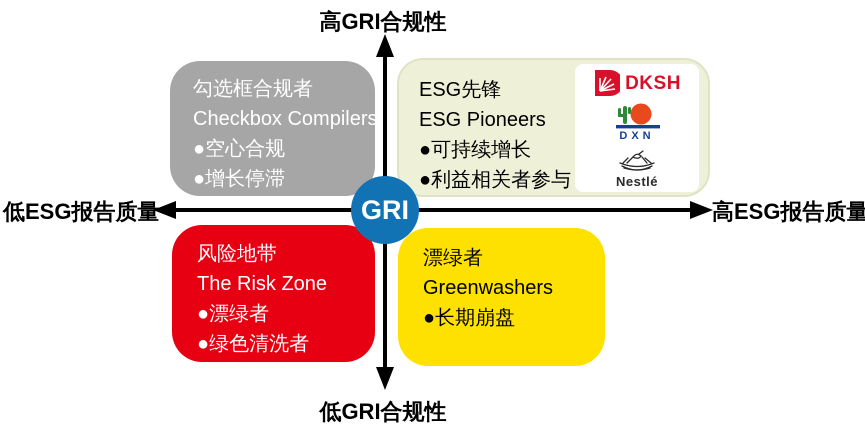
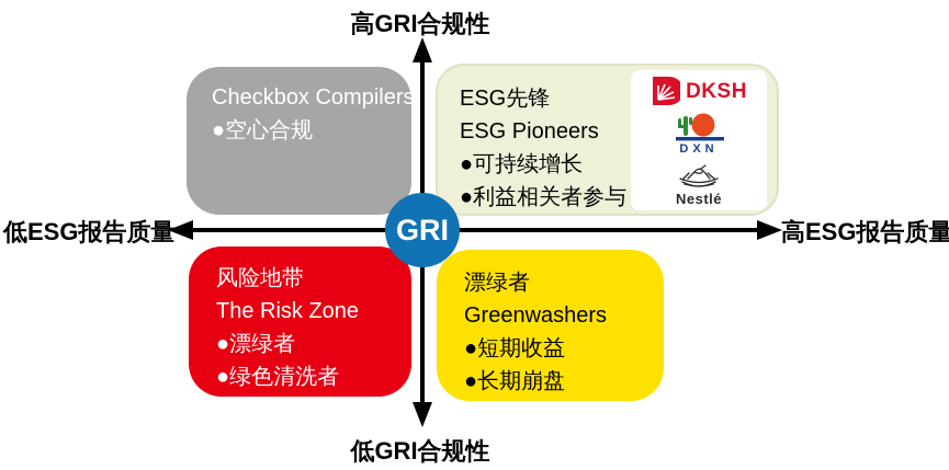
  高GRI合规性
  低GRI合规性
  低ESG报告质量
  高ESG报告质量
- 勾选框合规者
  Checkbox Compilers
  ●空心合规
- ●增长停滞
  ESG先锋
  ESG Pioneers
  ●可持续增长
  ●利益相关者参与
  DKSH
  DXN
  Nestlé
  风险地带
  The Risk Zone
  ●漂绿者
  ●绿色清洗者
  漂绿者
  Greenwashers
+ ●短期收益
  ●长期崩盘
  GRI
